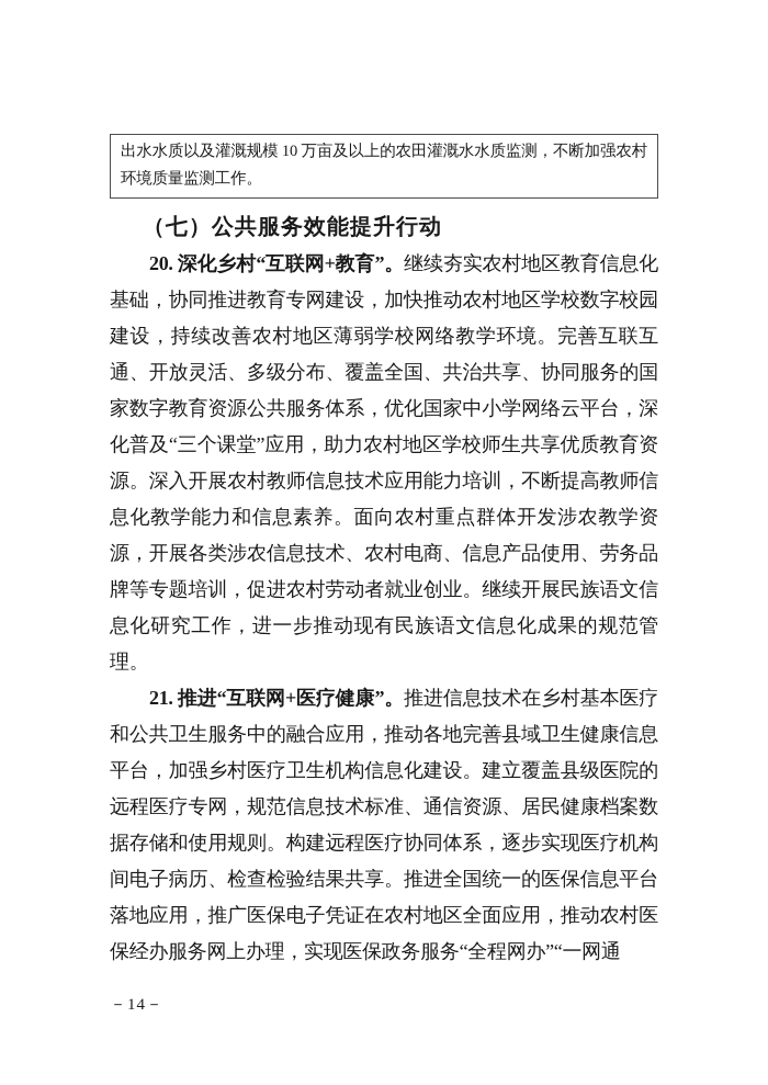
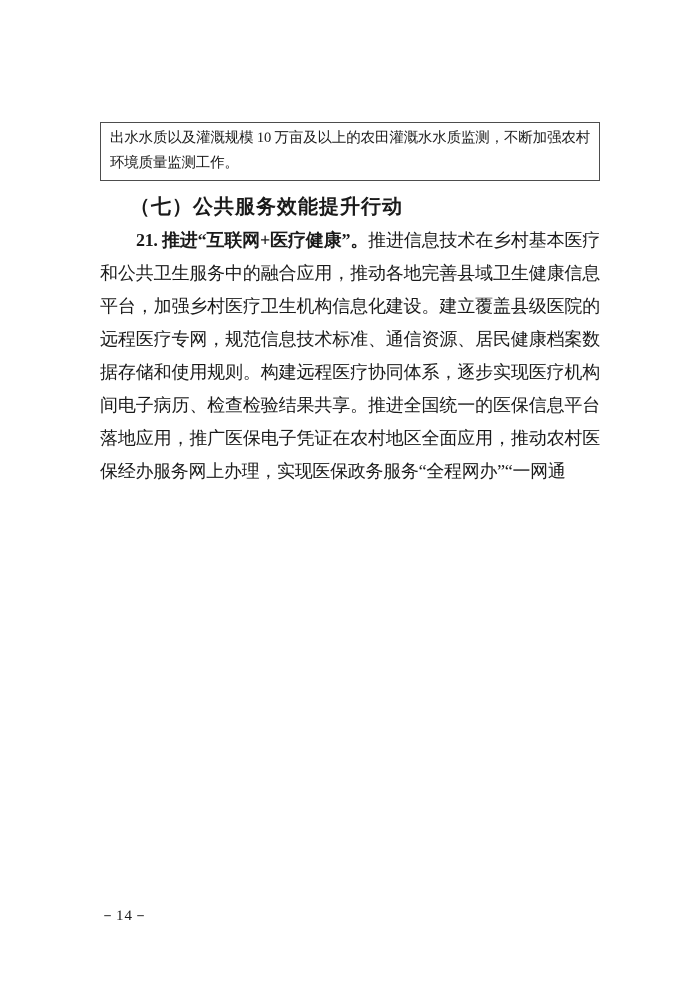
  出水水质以及灌溉规模 10 万亩及以上的农田灌溉水水质监测，不断加强农村环境质量监测工作。
  （七）公共服务效能提升行动
- 20. 深化乡村“互联网+教育”。继续夯实农村地区教育信息化基础，协同推进教育专网建设，加快推动农村地区学校数字校园建设，持续改善农村地区薄弱学校网络教学环境。完善互联互通、开放灵活、多级分布、覆盖全国、共治共享、协同服务的国家数字教育资源公共服务体系，优化国家中小学网络云平台，深化普及“三个课堂”应用，助力农村地区学校师生共享优质教育资源。深入开展农村教师信息技术应用能力培训，不断提高教师信息化教学能力和信息素养。面向农村重点群体开发涉农教学资源，开展各类涉农信息技术、农村电商、信息产品使用、劳务品牌等专题培训，促进农村劳动者就业创业。继续开展民族语文信息化研究工作，进一步推动现有民族语文信息化成果的规范管理。
  21. 推进“互联网+医疗健康”。推进信息技术在乡村基本医疗和公共卫生服务中的融合应用，推动各地完善县域卫生健康信息平台，加强乡村医疗卫生机构信息化建设。建立覆盖县级医院的远程医疗专网，规范信息技术标准、通信资源、居民健康档案数据存储和使用规则。构建远程医疗协同体系，逐步实现医疗机构间电子病历、检查检验结果共享。推进全国统一的医保信息平台落地应用，推广医保电子凭证在农村地区全面应用，推动农村医保经办服务网上办理，实现医保政务服务“全程网办”“一网通
  －14－
